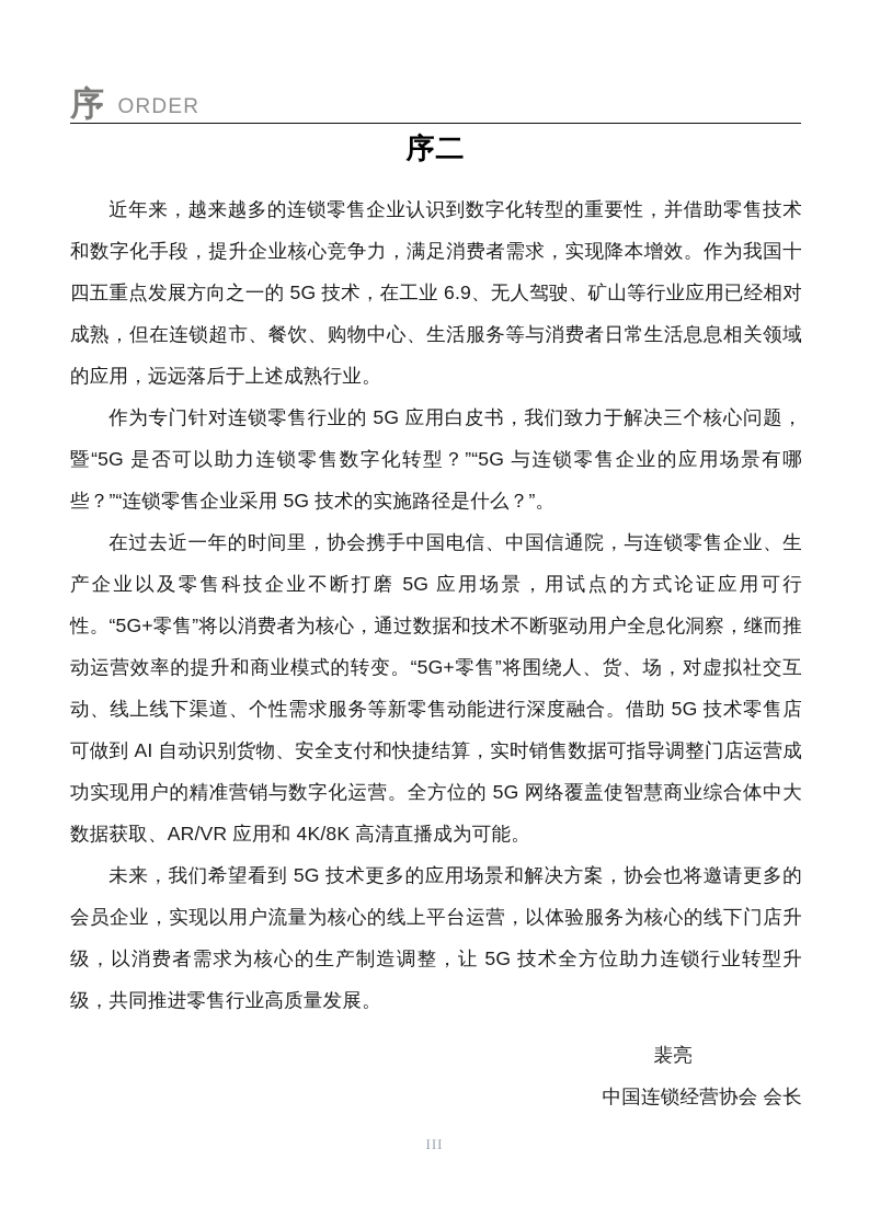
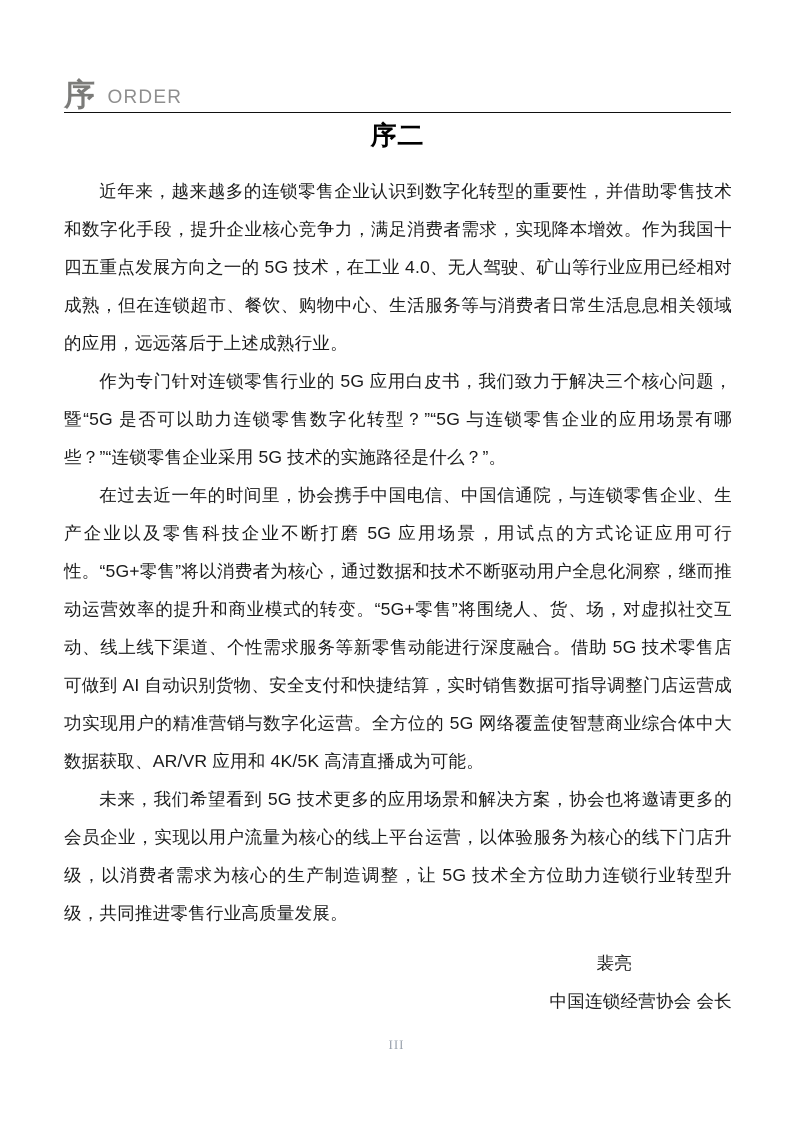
  序
  ORDER
  序二
- 近年来，越来越多的连锁零售企业认识到数字化转型的重要性，并借助零售技术和数字化手段，提升企业核心竞争力，满足消费者需求，实现降本增效。作为我国十四五重点发展方向之一的 5G 技术，在工业 6.9、无人驾驶、矿山等行业应用已经相对成熟，但在连锁超市、餐饮、购物中心、生活服务等与消费者日常生活息息相关领域的应用，远远落后于上述成熟行业。
+ 近年来，越来越多的连锁零售企业认识到数字化转型的重要性，并借助零售技术和数字化手段，提升企业核心竞争力，满足消费者需求，实现降本增效。作为我国十四五重点发展方向之一的 5G 技术，在工业 4.0、无人驾驶、矿山等行业应用已经相对成熟，但在连锁超市、餐饮、购物中心、生活服务等与消费者日常生活息息相关领域的应用，远远落后于上述成熟行业。
  作为专门针对连锁零售行业的 5G 应用白皮书，我们致力于解决三个核心问题，暨“5G 是否可以助力连锁零售数字化转型？”“5G 与连锁零售企业的应用场景有哪些？”“连锁零售企业采用 5G 技术的实施路径是什么？”。
- 在过去近一年的时间里，协会携手中国电信、中国信通院，与连锁零售企业、生产企业以及零售科技企业不断打磨 5G 应用场景，用试点的方式论证应用可行性。“5G+零售”将以消费者为核心，通过数据和技术不断驱动用户全息化洞察，继而推动运营效率的提升和商业模式的转变。“5G+零售”将围绕人、货、场，对虚拟社交互动、线上线下渠道、个性需求服务等新零售动能进行深度融合。借助 5G 技术零售店可做到 AI 自动识别货物、安全支付和快捷结算，实时销售数据可指导调整门店运营成功实现用户的精准营销与数字化运营。全方位的 5G 网络覆盖使智慧商业综合体中大数据获取、AR/VR 应用和 4K/8K 高清直播成为可能。
+ 在过去近一年的时间里，协会携手中国电信、中国信通院，与连锁零售企业、生产企业以及零售科技企业不断打磨 5G 应用场景，用试点的方式论证应用可行性。“5G+零售”将以消费者为核心，通过数据和技术不断驱动用户全息化洞察，继而推动运营效率的提升和商业模式的转变。“5G+零售”将围绕人、货、场，对虚拟社交互动、线上线下渠道、个性需求服务等新零售动能进行深度融合。借助 5G 技术零售店可做到 AI 自动识别货物、安全支付和快捷结算，实时销售数据可指导调整门店运营成功实现用户的精准营销与数字化运营。全方位的 5G 网络覆盖使智慧商业综合体中大数据获取、AR/VR 应用和 4K/5K 高清直播成为可能。
  未来，我们希望看到 5G 技术更多的应用场景和解决方案，协会也将邀请更多的会员企业，实现以用户流量为核心的线上平台运营，以体验服务为核心的线下门店升级，以消费者需求为核心的生产制造调整，让 5G 技术全方位助力连锁行业转型升级，共同推进零售行业高质量发展。
  裴亮
  中国连锁经营协会 会长
  III
